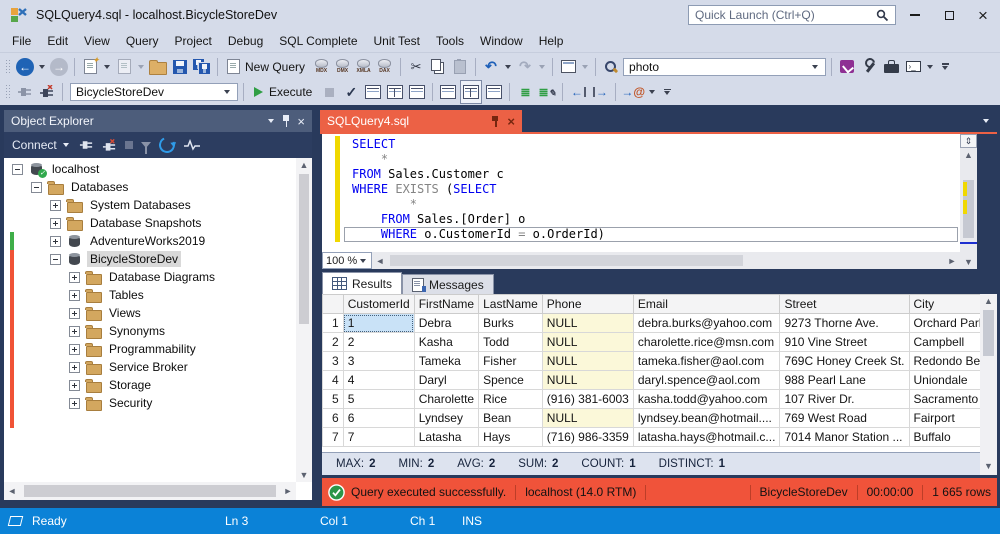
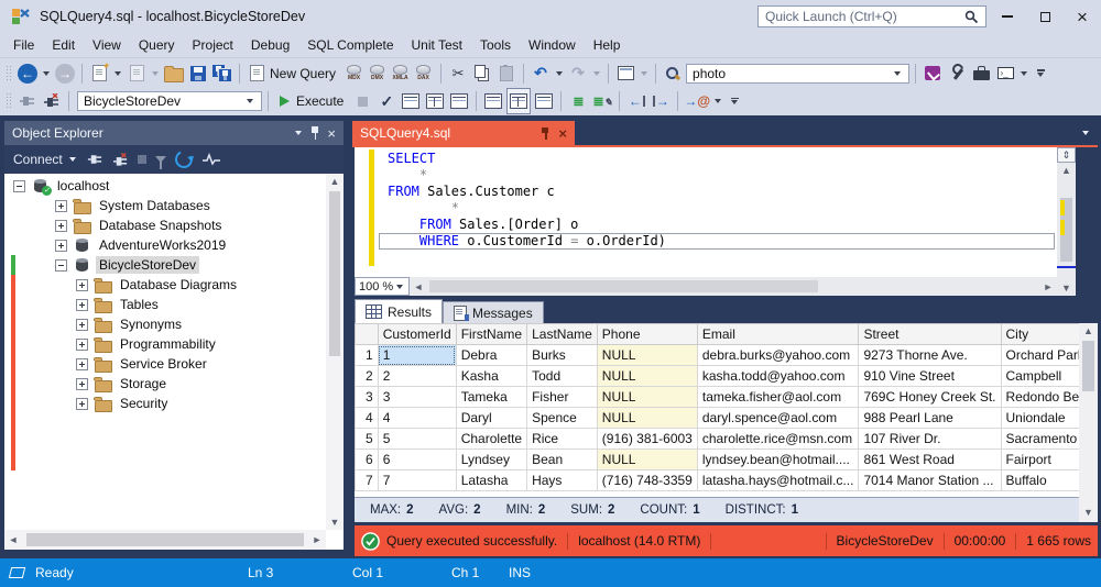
  SQLQuery4.sql - localhost.BicycleStoreDev
  Quick Launch (Ctrl+Q)
  ×
  File
  Edit
  View
  Query
  Project
  Debug
  SQL Complete
  Unit Test
  Tools
  Window
  Help
  ←
  →
  ✦
  New Query
  ✂
  ↶
  ↷
  photo
  BicycleStoreDev
  Execute
  ✓
  ≣
  ≣✎
  ←
  →
  →@
  Object Explorer
  ×
  Connect
  localhost
- Databases
  System Databases
  Database Snapshots
  AdventureWorks2019
  BicycleStoreDev
  Database Diagrams
  Tables
- Views
  Synonyms
  Programmability
  Service Broker
  Storage
  Security
  ▲
  ▼
  ◄
  ►
  SQLQuery4.sql
  ×
  SELECT
  *
  FROM Sales.Customer c
- WHERE EXISTS (SELECT
  *
  FROM Sales.[Order] o
  WHERE o.CustomerId = o.OrderId)
  ⇕
  ▲
  ▼
  100 %
  ◄
  ►
  Results
  Messages
  	CustomerId	FirstName	LastName	Phone	Email	Street	City
  1	1	Debra	Burks	NULL	debra.burks@yahoo.com	9273 Thorne Ave.	Orchard Par
- 2	2	Kasha	Todd	NULL	charolette.rice@msn.com	910 Vine Street	Campbell
+ 2	2	Kasha	Todd	NULL	kasha.todd@yahoo.com	910 Vine Street	Campbell
  3	3	Tameka	Fisher	NULL	tameka.fisher@aol.com	769C Honey Creek St.	Redondo Be
  4	4	Daryl	Spence	NULL	daryl.spence@aol.com	988 Pearl Lane	Uniondale
- 5	5	Charolette	Rice	(916) 381-6003	kasha.todd@yahoo.com	107 River Dr.	Sacramento
+ 5	5	Charolette	Rice	(916) 381-6003	charolette.rice@msn.com	107 River Dr.	Sacramento
- 6	6	Lyndsey	Bean	NULL	lyndsey.bean@hotmail....	769 West Road	Fairport
+ 6	6	Lyndsey	Bean	NULL	lyndsey.bean@hotmail....	861 West Road	Fairport
- 7	7	Latasha	Hays	(716) 986-3359	latasha.hays@hotmail.c...	7014 Manor Station ...	Buffalo
+ 7	7	Latasha	Hays	(716) 748-3359	latasha.hays@hotmail.c...	7014 Manor Station ...	Buffalo
  ▲
  ▼
  MAX:
  2
- MIN:
+ AVG:
  2
- AVG:
+ MIN:
  2
  SUM:
  2
  COUNT:
  1
  DISTINCT:
  1
  Query executed successfully.
  localhost (14.0 RTM)
  BicycleStoreDev
  00:00:00
  1 665 rows
  Ready
  Ln 3
  Col 1
  Ch 1
  INS
